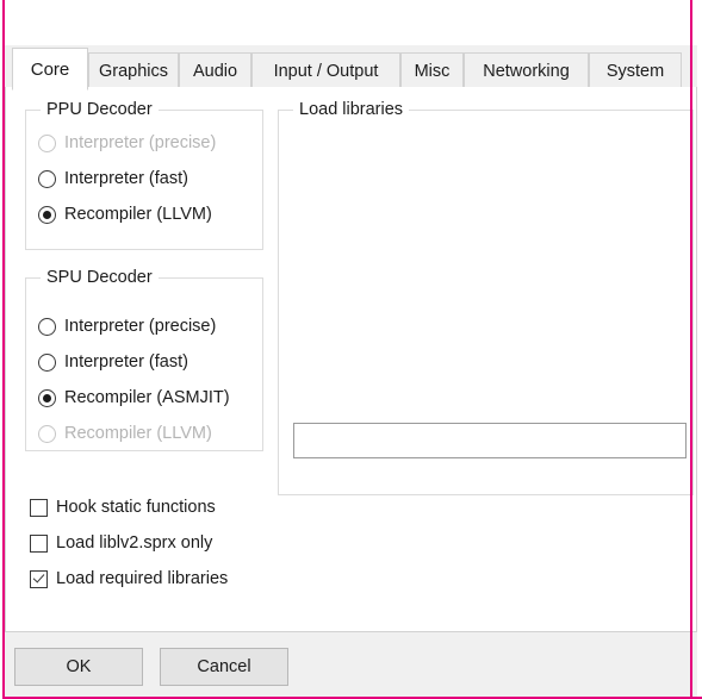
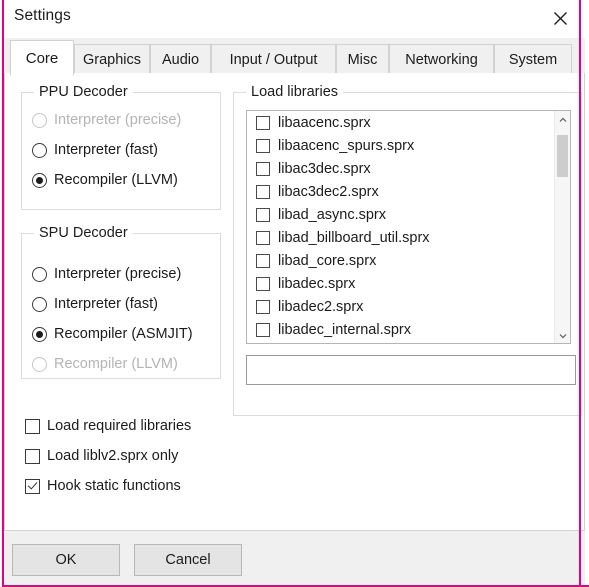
+ Settings
  Core
  Graphics
  Audio
  Input / Output
  Misc
  Networking
  System
  PPU Decoder
  Interpreter (precise)
  Interpreter (fast)
  Recompiler (LLVM)
  SPU Decoder
  Interpreter (precise)
  Interpreter (fast)
  Recompiler (ASMJIT)
  Recompiler (LLVM)
  Load libraries
+ libaacenc.sprx
+ libaacenc_spurs.sprx
+ libac3dec.sprx
+ libac3dec2.sprx
+ libad_async.sprx
+ libad_billboard_util.sprx
+ libad_core.sprx
+ libadec.sprx
+ libadec2.sprx
+ libadec_internal.sprx
- Hook static functions
+ Load required libraries
  Load liblv2.sprx only
- Load required libraries
+ Hook static functions
  OK
  Cancel
